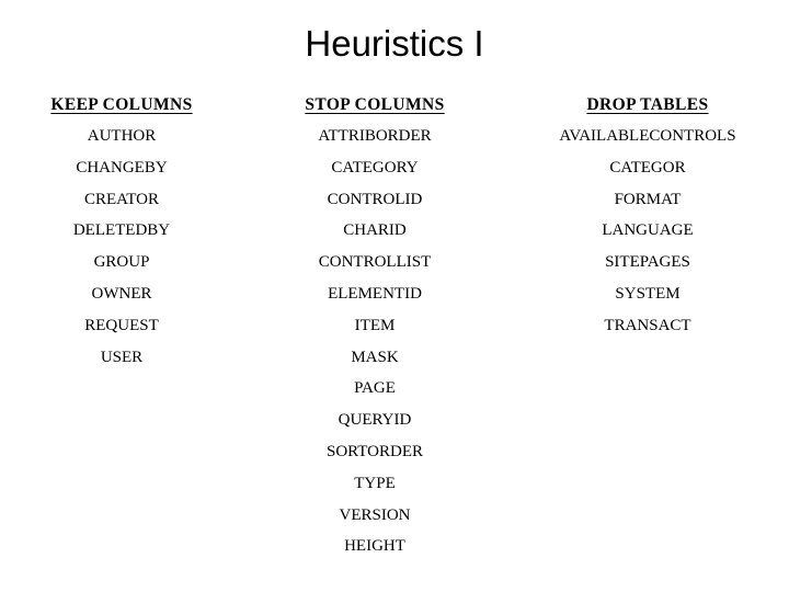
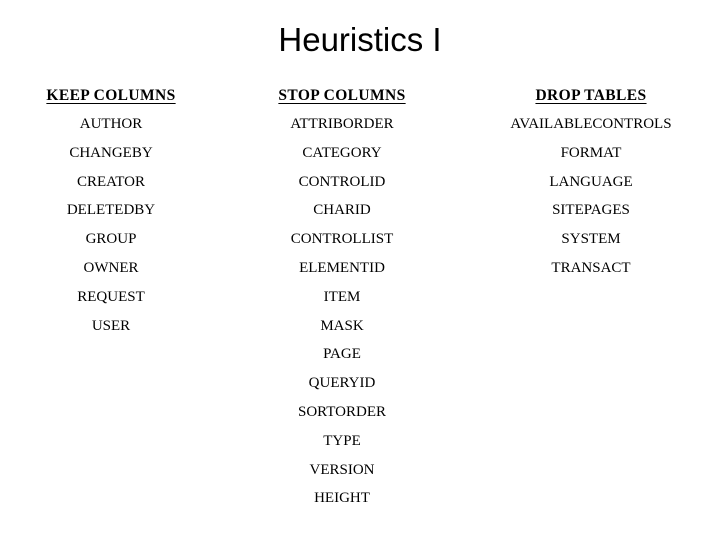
  Heuristics I
  KEEP COLUMNS
  AUTHOR
  CHANGEBY
  CREATOR
  DELETEDBY
  GROUP
  OWNER
  REQUEST
  USER
  STOP COLUMNS
  ATTRIBORDER
  CATEGORY
  CONTROLID
  CHARID
  CONTROLLIST
  ELEMENTID
  ITEM
  MASK
  PAGE
  QUERYID
  SORTORDER
  TYPE
  VERSION
  HEIGHT
  DROP TABLES
  AVAILABLECONTROLS
- CATEGOR
  FORMAT
  LANGUAGE
  SITEPAGES
  SYSTEM
  TRANSACT
